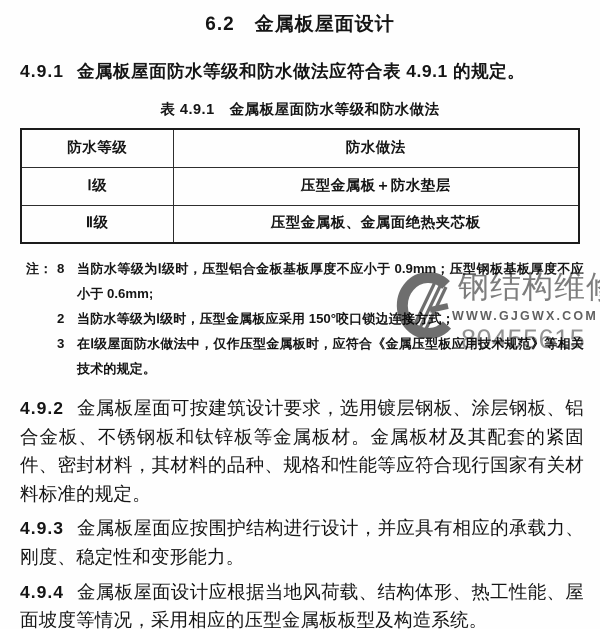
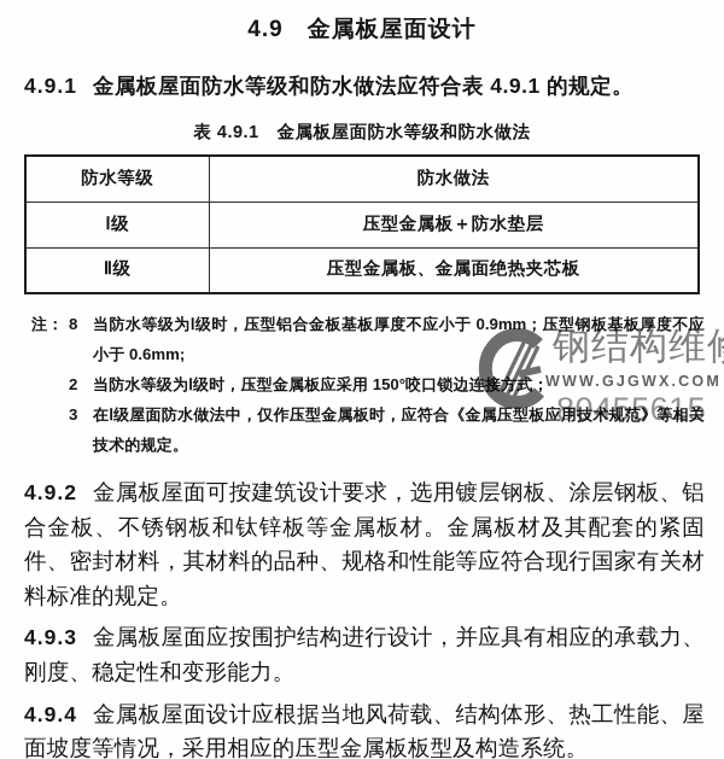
- 6.2 金属板屋面设计
+ 4.9 金属板屋面设计
  4.9.1 金属板屋面防水等级和防水做法应符合表 4.9.1 的规定。
  表 4.9.1 金属板屋面防水等级和防水做法
  防水等级	防水做法
  Ⅰ级	压型金属板＋防水垫层
  Ⅱ级	压型金属板、金属面绝热夹芯板
  注：
  8
  当防水等级为Ⅰ级时，压型铝合金板基板厚度不应小于 0.9mm；压型钢板基板厚度不应小于 0.6mm;
  2
  当防水等级为Ⅰ级时，压型金属板应采用 150°咬口锁边连接方式；
  3
  在Ⅰ级屋面防水做法中，仅作压型金属板时，应符合《金属压型板应用技术规范》等相关技术的规定。
  4.9.2 金属板屋面可按建筑设计要求，选用镀层钢板、涂层钢板、铝合金板、不锈钢板和钛锌板等金属板材。金属板材及其配套的紧固件、密封材料，其材料的品种、规格和性能等应符合现行国家有关材料标准的规定。
  4.9.3 金属板屋面应按围护结构进行设计，并应具有相应的承载力、刚度、稳定性和变形能力。
  4.9.4 金属板屋面设计应根据当地风荷载、结构体形、热工性能、屋面坡度等情况，采用相应的压型金属板板型及构造系统。
  钢结构维
  WWW.GJGWX.COM
  80455615
